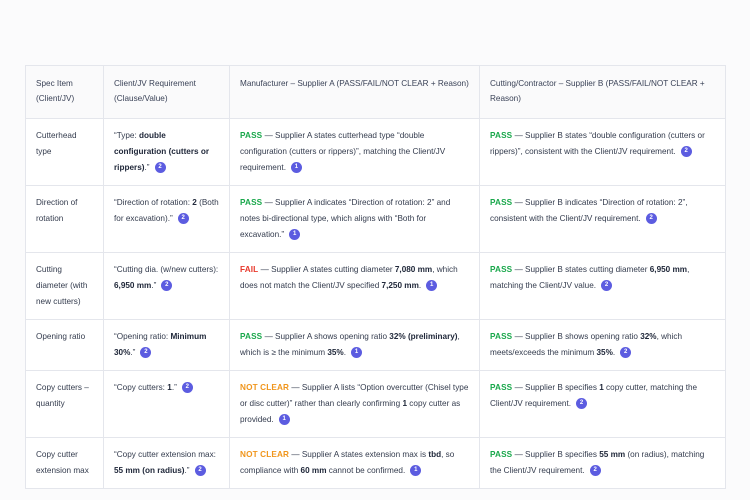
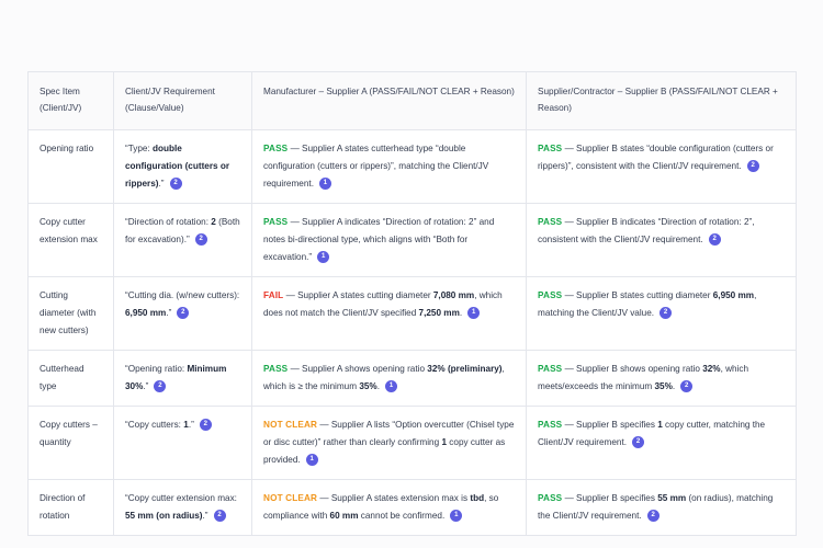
- Spec Item (Client/JV)	Client/JV Requirement (Clause/Value)	Manufacturer – Supplier A (PASS/FAIL/NOT CLEAR + Reason)	Cutting/Contractor – Supplier B (PASS/FAIL/NOT CLEAR + Reason)
+ Spec Item (Client/JV)	Client/JV Requirement (Clause/Value)	Manufacturer – Supplier A (PASS/FAIL/NOT CLEAR + Reason)	Supplier/Contractor – Supplier B (PASS/FAIL/NOT CLEAR + Reason)
- Cutterhead type	“Type: double configuration (cutters or rippers).”	PASS — Supplier A states cutterhead type “double configuration (cutters or rippers)”, matching the Client/JV requirement.	PASS — Supplier B states “double configuration (cutters or rippers)”, consistent with the Client/JV requirement.
+ Opening ratio	“Type: double configuration (cutters or rippers).”	PASS — Supplier A states cutterhead type “double configuration (cutters or rippers)”, matching the Client/JV requirement.	PASS — Supplier B states “double configuration (cutters or rippers)”, consistent with the Client/JV requirement.
- Direction of rotation	“Direction of rotation: 2 (Both for excavation).”	PASS — Supplier A indicates “Direction of rotation: 2” and notes bi-directional type, which aligns with “Both for excavation.”	PASS — Supplier B indicates “Direction of rotation: 2”, consistent with the Client/JV requirement.
+ Copy cutter extension max	“Direction of rotation: 2 (Both for excavation).”	PASS — Supplier A indicates “Direction of rotation: 2” and notes bi-directional type, which aligns with “Both for excavation.”	PASS — Supplier B indicates “Direction of rotation: 2”, consistent with the Client/JV requirement.
  Cutting diameter (with new cutters)	“Cutting dia. (w/new cutters): 6,950 mm.”	FAIL — Supplier A states cutting diameter 7,080 mm, which does not match the Client/JV specified 7,250 mm.	PASS — Supplier B states cutting diameter 6,950 mm, matching the Client/JV value.
- Opening ratio	“Opening ratio: Minimum 30%.”	PASS — Supplier A shows opening ratio 32% (preliminary), which is ≥ the minimum 35%.	PASS — Supplier B shows opening ratio 32%, which meets/exceeds the minimum 35%.
+ Cutterhead type	“Opening ratio: Minimum 30%.”	PASS — Supplier A shows opening ratio 32% (preliminary), which is ≥ the minimum 35%.	PASS — Supplier B shows opening ratio 32%, which meets/exceeds the minimum 35%.
  Copy cutters – quantity	“Copy cutters: 1.”	NOT CLEAR — Supplier A lists “Option overcutter (Chisel type or disc cutter)” rather than clearly confirming 1 copy cutter as provided.	PASS — Supplier B specifies 1 copy cutter, matching the Client/JV requirement.
- Copy cutter extension max	“Copy cutter extension max: 55 mm (on radius).”	NOT CLEAR — Supplier A states extension max is tbd, so compliance with 60 mm cannot be confirmed.	PASS — Supplier B specifies 55 mm (on radius), matching the Client/JV requirement.
+ Direction of rotation	“Copy cutter extension max: 55 mm (on radius).”	NOT CLEAR — Supplier A states extension max is tbd, so compliance with 60 mm cannot be confirmed.	PASS — Supplier B specifies 55 mm (on radius), matching the Client/JV requirement.
